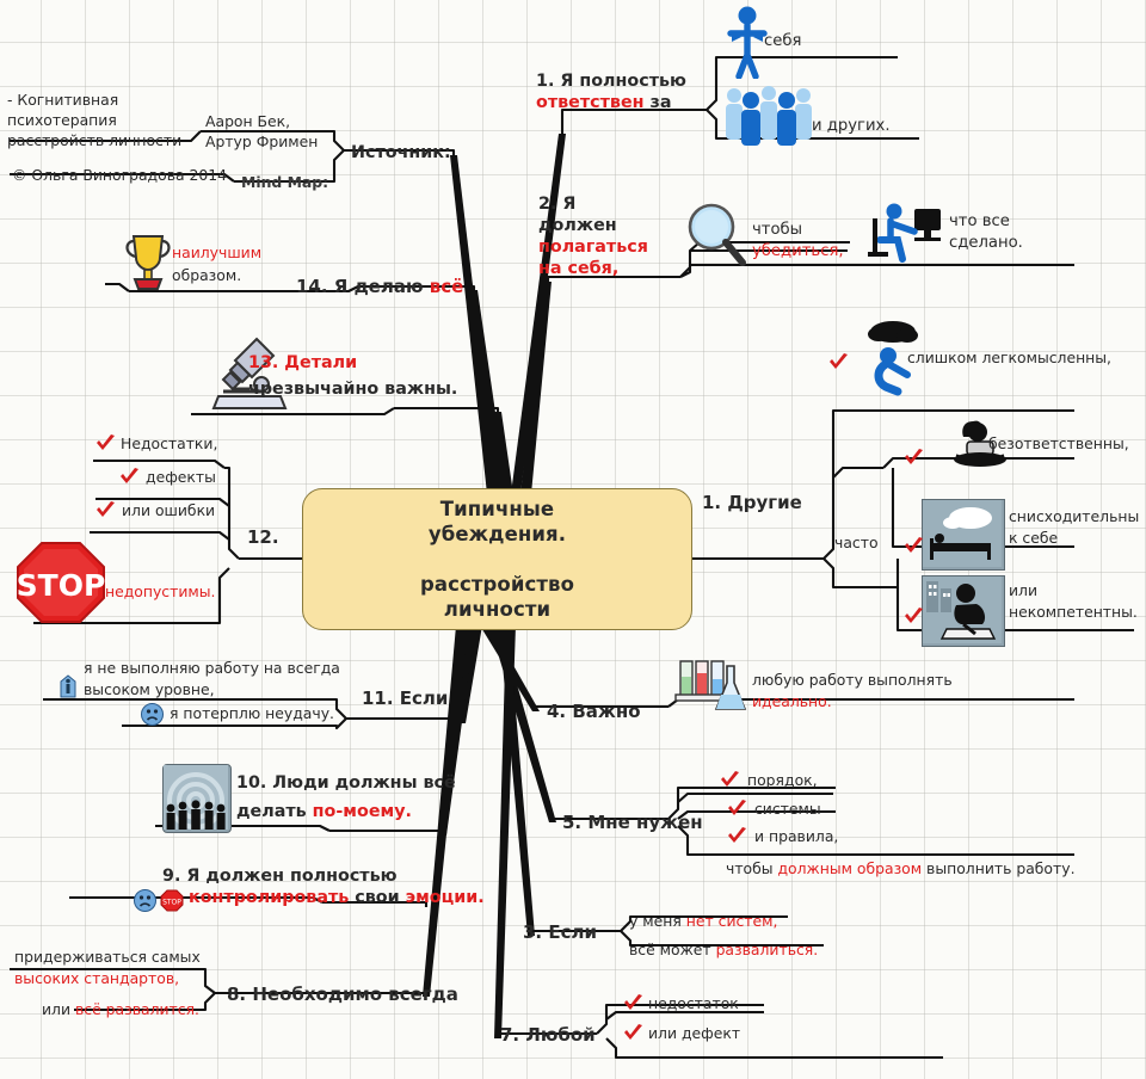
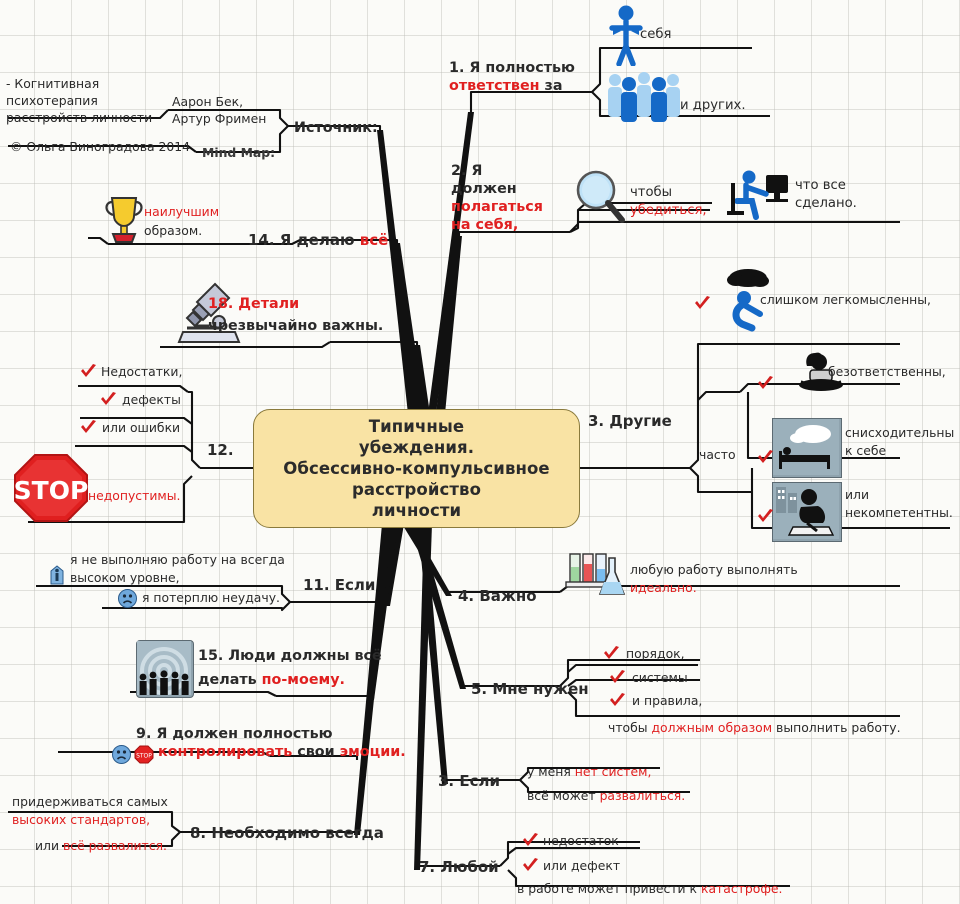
  Типичные
  убеждения.
+ Обсессивно-компульсивное
  расстройство
  личности
  - Когнитивная
  психотерапия
  расстройств личности
  © Ольга Виноградова 2014
  Аарон Бек,
  Артур Фримен
  Mind Map:
  Источник:
  1. Я полностью
  ответствен за
  себя
  и других.
  2. Я
  должен
  полагаться
  на себя,
  чтобы
  убедиться,
  что все
  сделано.
- 1. Другие
+ 3. Другие
  часто
  слишком легкомысленны,
  безответственны,
  снисходительны
  к себе
  или
  некомпетентны.
  4. Важно
  любую работу выполнять
  идеально.
  5. Мне нужен
  порядок,
  системы
  и правила,
  чтобы должным образом выполнить работу.
  3. Если
  у меня нет систем,
  всё может развалиться.
  7. Любой
  недостаток
  или дефект
+ в работе может привести к катастрофе.
  8. Необходимо всегда
  придерживаться самых
  высоких стандартов,
  или всё развалится.
  9. Я должен полностью
  контролировать свои эмоции.
- 10. Люди должны всё
+ 15. Люди должны всё
  делать по-моему.
  11. Если
  я не выполняю работу на всегда
  высоком уровне,
  я потерплю неудачу.
  12.
  Недостатки,
  дефекты
  или ошибки
  STOP
  недопустимы.
- 13. Детали
+ 18. Детали
  чрезвычайно важны.
  наилучшим
  образом.
  14. Я делаю всё
